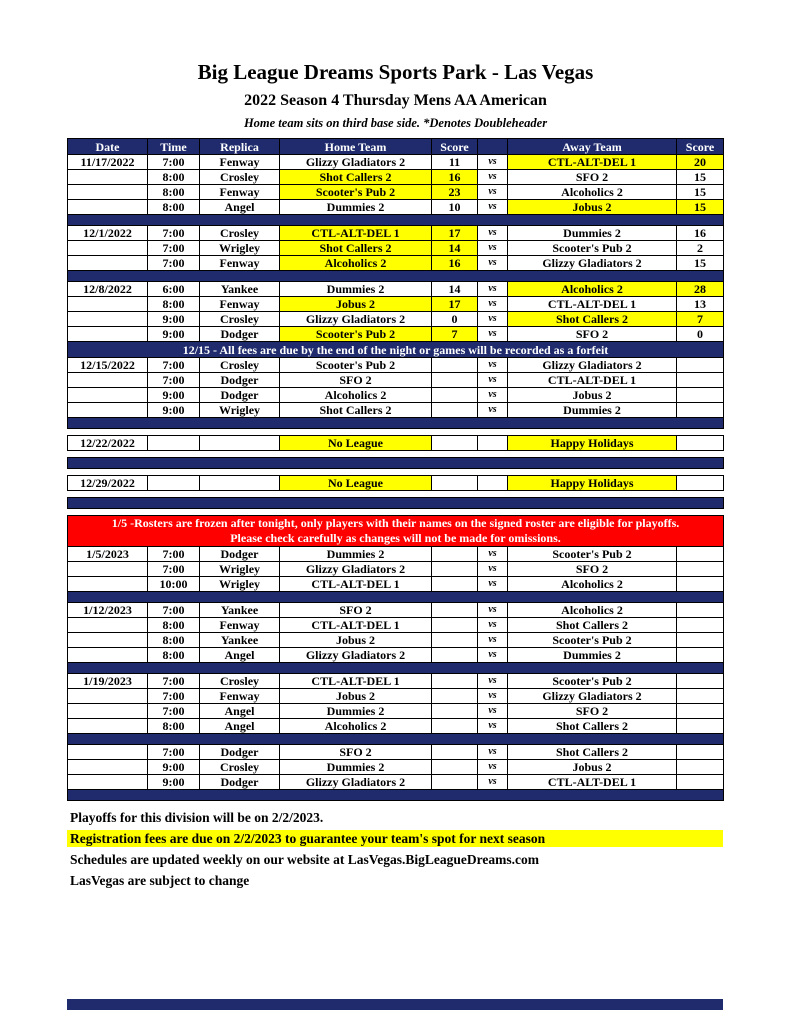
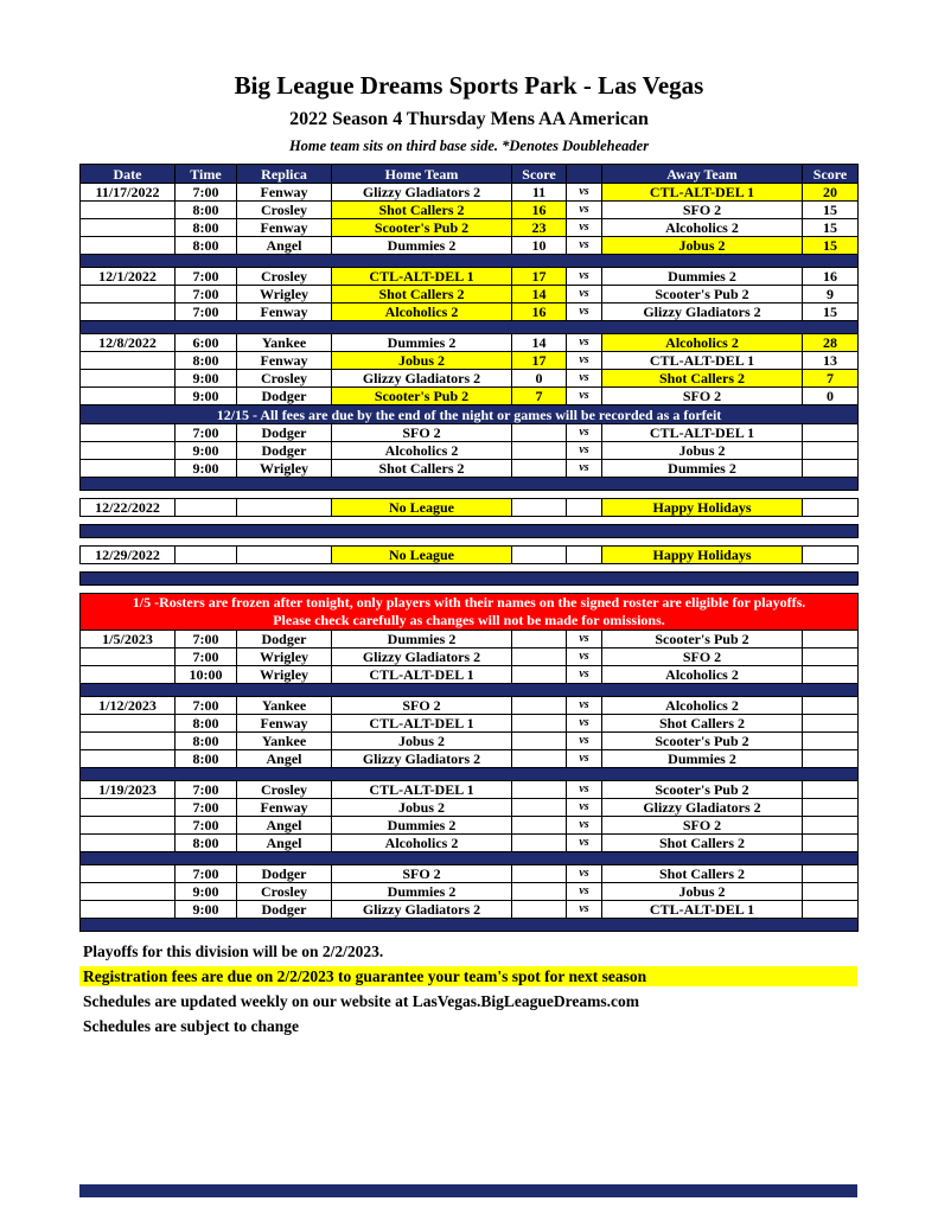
  Big League Dreams Sports Park - Las Vegas
  2022 Season 4 Thursday Mens AA American
  Home team sits on third base side. *Denotes Doubleheader
  Date	Time	Replica	Home Team	Score		Away Team	Score
  11/17/2022	7:00	Fenway	Glizzy Gladiators 2	11	vs	CTL-ALT-DEL 1	20
  	8:00	Crosley	Shot Callers 2	16	vs	SFO 2	15
  	8:00	Fenway	Scooter's Pub 2	23	vs	Alcoholics 2	15
  	8:00	Angel	Dummies 2	10	vs	Jobus 2	15
  12/1/2022	7:00	Crosley	CTL-ALT-DEL 1	17	vs	Dummies 2	16
- 	7:00	Wrigley	Shot Callers 2	14	vs	Scooter's Pub 2	2
+ 	7:00	Wrigley	Shot Callers 2	14	vs	Scooter's Pub 2	9
  	7:00	Fenway	Alcoholics 2	16	vs	Glizzy Gladiators 2	15
  12/8/2022	6:00	Yankee	Dummies 2	14	vs	Alcoholics 2	28
  	8:00	Fenway	Jobus 2	17	vs	CTL-ALT-DEL 1	13
  	9:00	Crosley	Glizzy Gladiators 2	0	vs	Shot Callers 2	7
  	9:00	Dodger	Scooter's Pub 2	7	vs	SFO 2	0
  12/15 - All fees are due by the end of the night or games will be recorded as a forfeit
- 12/15/2022	7:00	Crosley	Scooter's Pub 2		vs	Glizzy Gladiators 2
  	7:00	Dodger	SFO 2		vs	CTL-ALT-DEL 1
  	9:00	Dodger	Alcoholics 2		vs	Jobus 2
  	9:00	Wrigley	Shot Callers 2		vs	Dummies 2
  12/22/2022			No League			Happy Holidays
  12/29/2022			No League			Happy Holidays
  1/5 -Rosters are frozen after tonight, only players with their names on the signed roster are eligible for playoffs.Please check carefully as changes will not be made for omissions.
  1/5/2023	7:00	Dodger	Dummies 2		vs	Scooter's Pub 2
  	7:00	Wrigley	Glizzy Gladiators 2		vs	SFO 2
  	10:00	Wrigley	CTL-ALT-DEL 1		vs	Alcoholics 2
  1/12/2023	7:00	Yankee	SFO 2		vs	Alcoholics 2
  	8:00	Fenway	CTL-ALT-DEL 1		vs	Shot Callers 2
  	8:00	Yankee	Jobus 2		vs	Scooter's Pub 2
  	8:00	Angel	Glizzy Gladiators 2		vs	Dummies 2
  1/19/2023	7:00	Crosley	CTL-ALT-DEL 1		vs	Scooter's Pub 2
  	7:00	Fenway	Jobus 2		vs	Glizzy Gladiators 2
  	7:00	Angel	Dummies 2		vs	SFO 2
  	8:00	Angel	Alcoholics 2		vs	Shot Callers 2
  	7:00	Dodger	SFO 2		vs	Shot Callers 2
  	9:00	Crosley	Dummies 2		vs	Jobus 2
  	9:00	Dodger	Glizzy Gladiators 2		vs	CTL-ALT-DEL 1
  Playoffs for this division will be on 2/2/2023.
  Registration fees are due on 2/2/2023 to guarantee your team's spot for next season
  Schedules are updated weekly on our website at LasVegas.BigLeagueDreams.com
- LasVegas are subject to change
+ Schedules are subject to change
